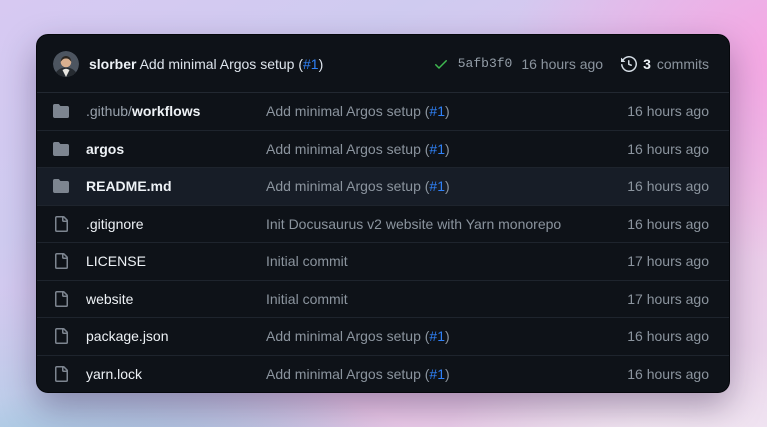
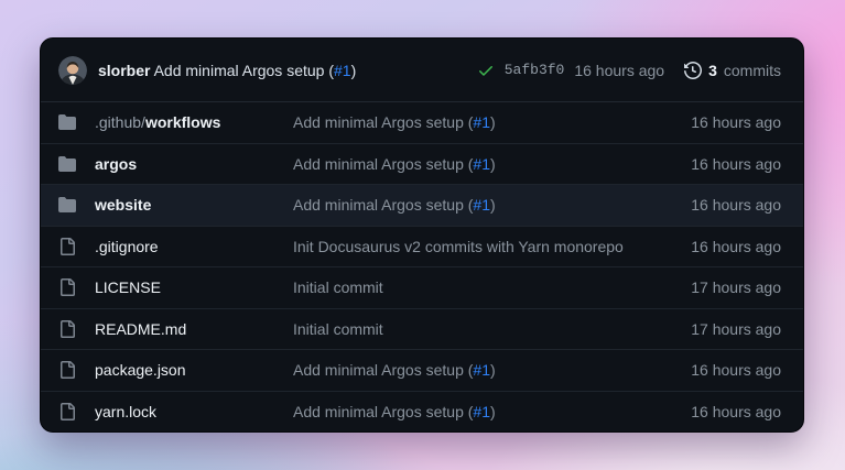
  slorber Add minimal Argos setup (#1)
  5afb3f0
  16 hours ago
  3
  commits
  .github/workflows
  Add minimal Argos setup (#1)
  16 hours ago
  argos
  Add minimal Argos setup (#1)
  16 hours ago
- README.md
+ website
  Add minimal Argos setup (#1)
  16 hours ago
  .gitignore
- Init Docusaurus v2 website with Yarn monorepo
+ Init Docusaurus v2 commits with Yarn monorepo
  16 hours ago
  LICENSE
  Initial commit
  17 hours ago
- website
+ README.md
  Initial commit
  17 hours ago
  package.json
  Add minimal Argos setup (#1)
  16 hours ago
  yarn.lock
  Add minimal Argos setup (#1)
  16 hours ago
